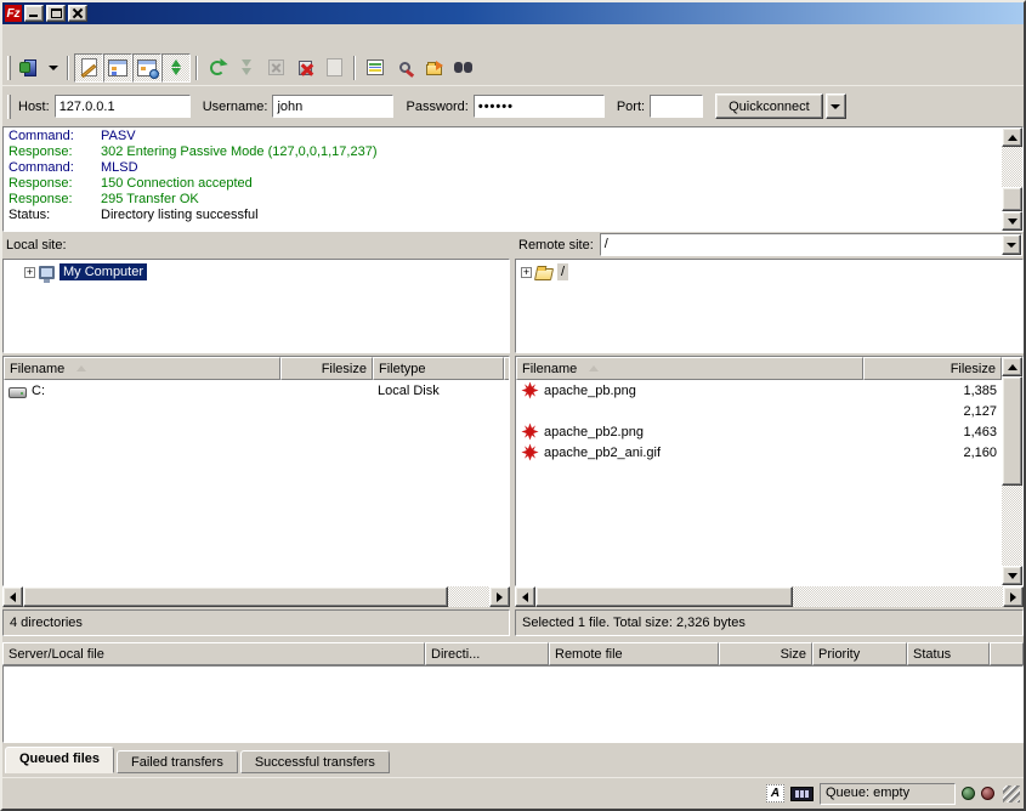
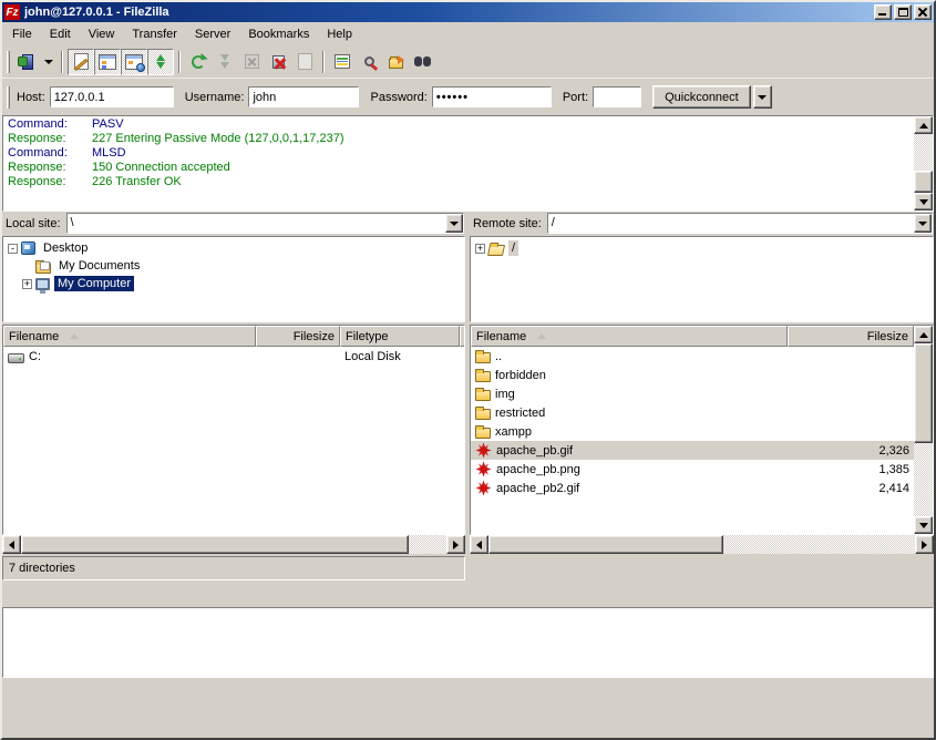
  Fz
+ john@127.0.0.1 - FileZilla
+ File
+ Edit
+ View
+ Transfer
+ Server
+ Bookmarks
+ Help
  Host:
  127.0.0.1
  Username:
  john
  Password:
  ••••••
  Port:
  Quickconnect
  Command:
  PASV
  Response:
- 302 Entering Passive Mode (127,0,0,1,17,237)
+ 227 Entering Passive Mode (127,0,0,1,17,237)
  Command:
  MLSD
  Response:
  150 Connection accepted
  Response:
- 295 Transfer OK
+ 226 Transfer OK
- Status:
- Directory listing successful
  Local site:
+ \
+ -
+ Desktop
+ My Documents
  +
  My Computer
  Filename
  Filesize
  Filetype
  C:
  Local Disk
- 4 directories
+ 7 directories
  Remote site:
  /
  +
  /
  Filename
  Filesize
+ ..
+ forbidden
+ img
+ restricted
+ xampp
+ apache_pb.gif
+ 2,326
  apache_pb.png
  1,385
+ apache_pb2.gif
- 2,127
+ 2,414
- apache_pb2.png
- 1,463
- apache_pb2_ani.gif
- 2,160
- Selected 1 file. Total size: 2,326 bytes
- Server/Local file
- Directi...
- Remote file
- Size
- Priority
- Status
- Queued files
- Failed transfers
- Successful transfers
- A
- Queue: empty
